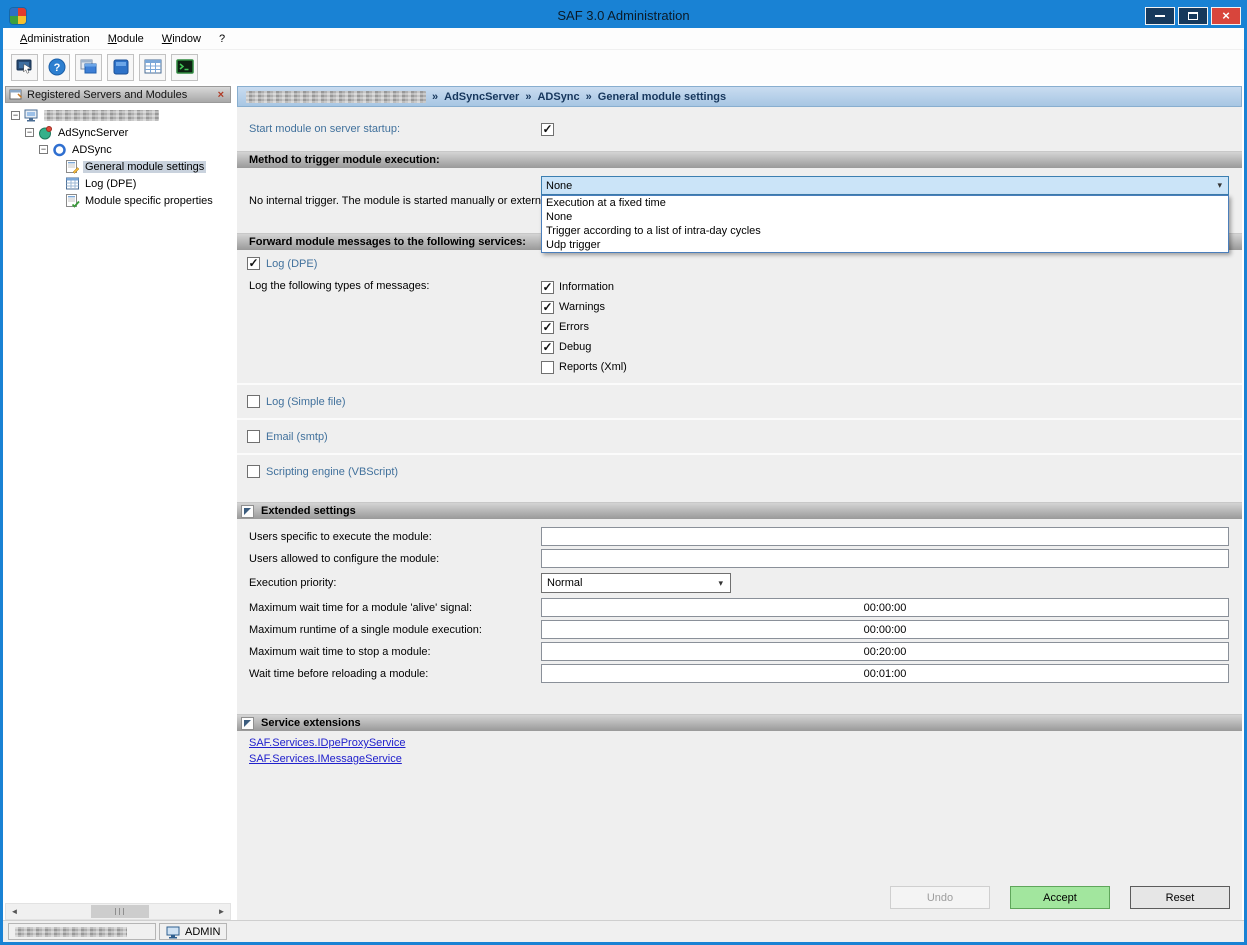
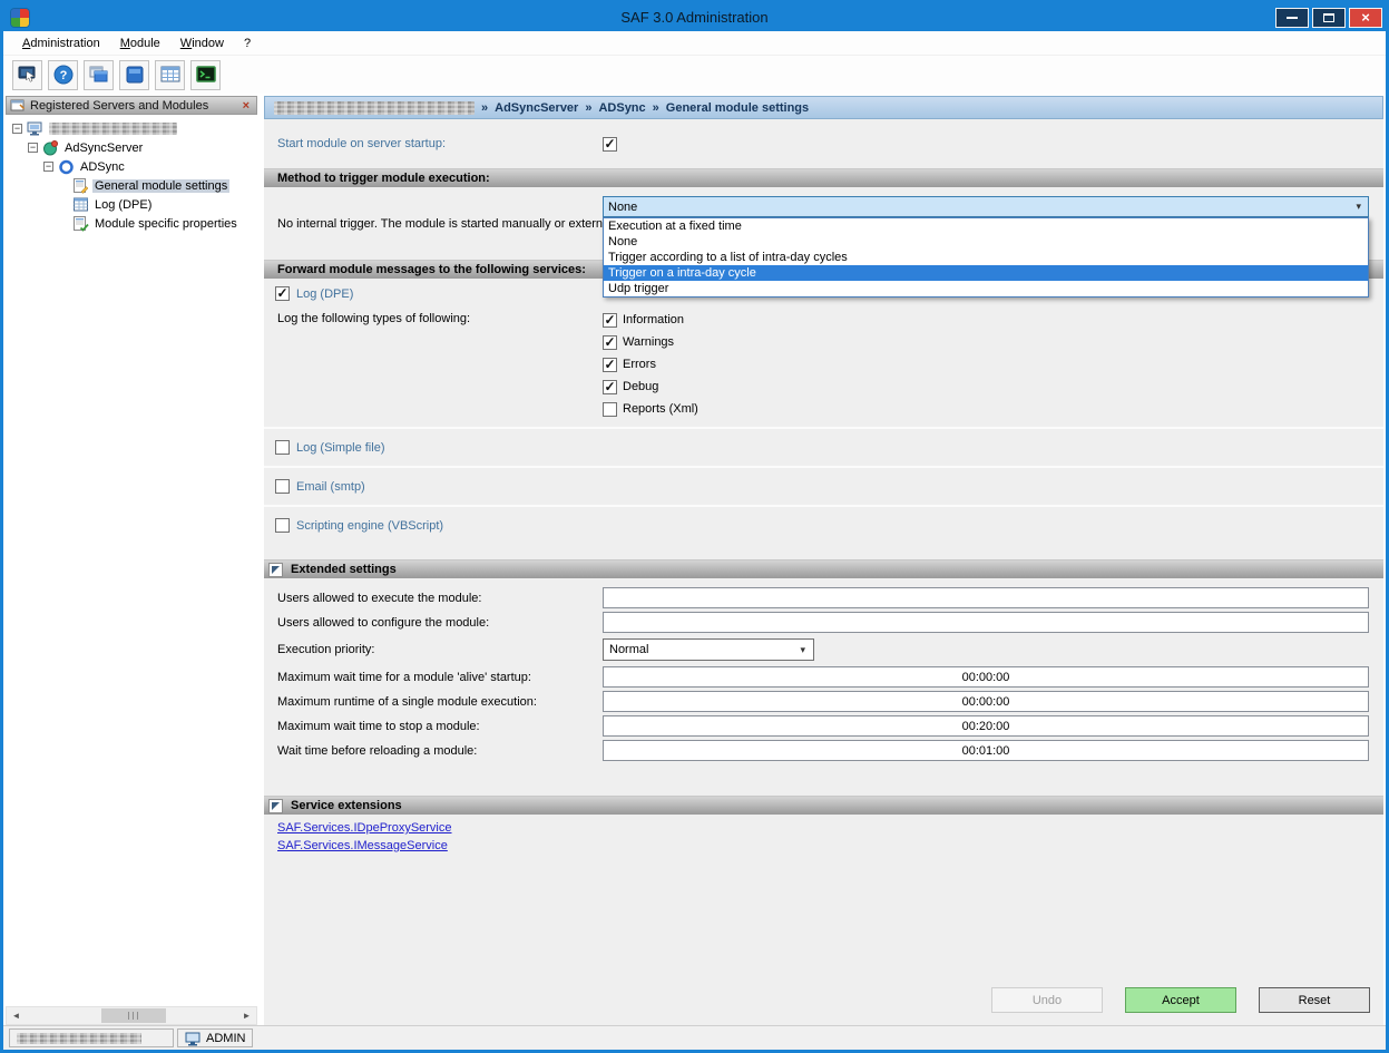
  SAF 3.0 Administration
  ×
  Administration
  Module
  Window
  ?
  ?
  Registered Servers and Modules
  ×
  −
  −
  AdSyncServer
  −
  ADSync
  General module settings
  Log (DPE)
  Module specific properties
  ◄
  ►
  »
  AdSyncServer
  »
  ADSync
  »
  General module settings
  Start module on server startup:
  ✓
  Method to trigger module execution:
  No internal trigger. The module is started manually or extern
  None
  ▾
  Execution at a fixed time
  None
  Trigger according to a list of intra-day cycles
+ Trigger on a intra-day cycle
  Udp trigger
  Forward module messages to the following services:
  ✓
  Log (DPE)
- Log the following types of messages:
+ Log the following types of following:
  ✓
  Information
  ✓
  Warnings
  ✓
  Errors
  ✓
  Debug
  Reports (Xml)
  Log (Simple file)
  Email (smtp)
  Scripting engine (VBScript)
  Extended settings
- Users specific to execute the module:
+ Users allowed to execute the module:
  Users allowed to configure the module:
  Execution priority:
  Normal
  ▾
- Maximum wait time for a module 'alive' signal:
+ Maximum wait time for a module 'alive' startup:
  00:00:00
  Maximum runtime of a single module execution:
  00:00:00
  Maximum wait time to stop a module:
  00:20:00
  Wait time before reloading a module:
  00:01:00
  Service extensions
  SAF.Services.IDpeProxyService
  SAF.Services.IMessageService
  Undo
  Accept
  Reset
  ADMIN
